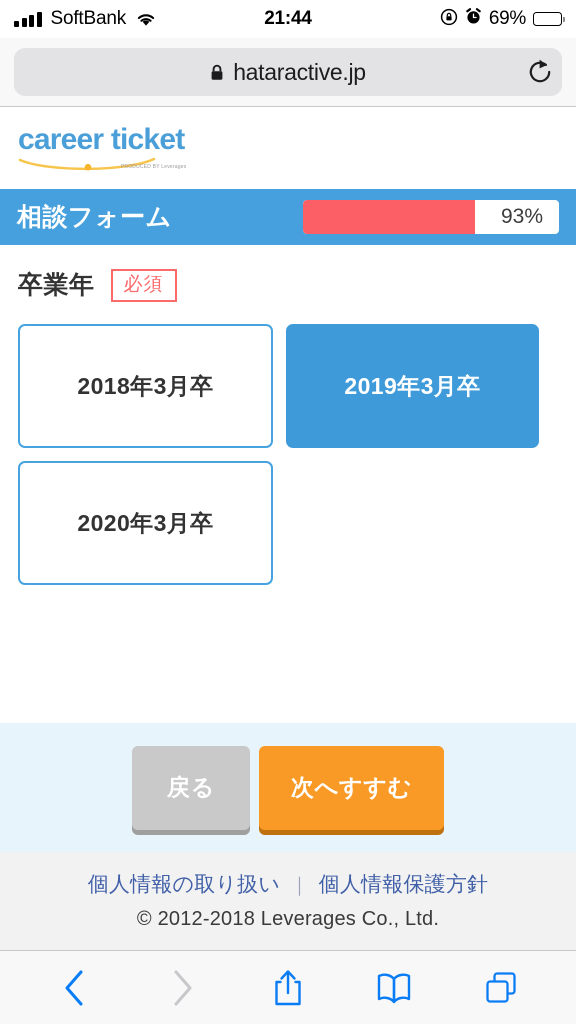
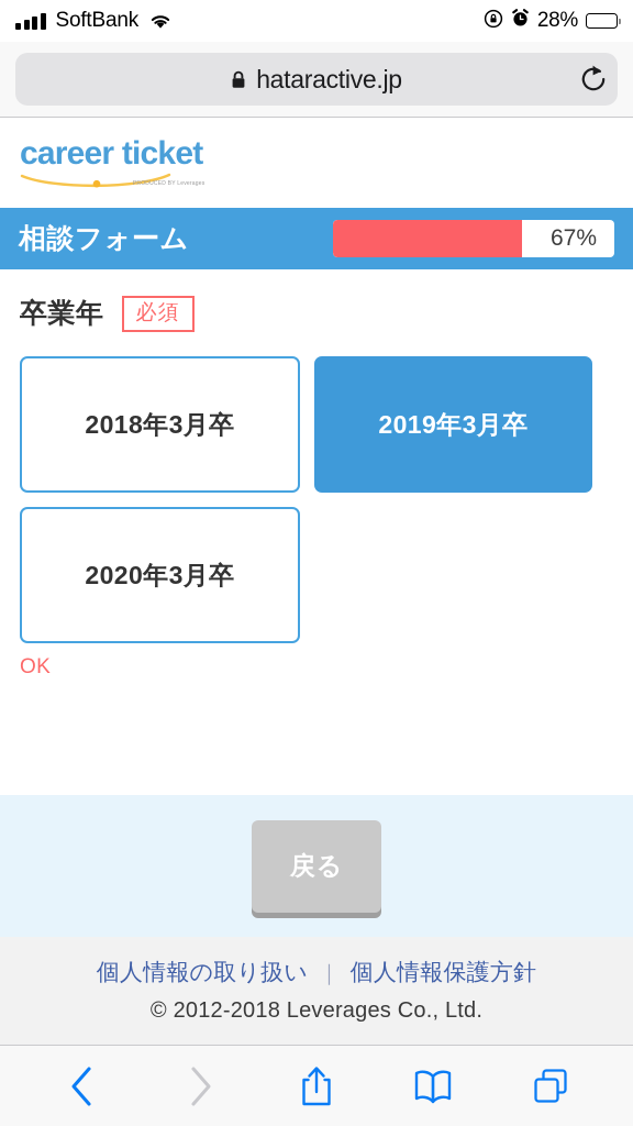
  SoftBank
- 21:44
- 69%
+ 28%
  hataractive.jp
  career ticket
  相談フォーム
- 93%
+ 67%
  卒業年
  必須
  2018年3月卒
  2019年3月卒
  2020年3月卒
+ OK
  戻る
- 次へすすむ
  個人情報の取り扱い
  ｜
  個人情報保護方針
  © 2012-2018 Leverages Co., Ltd.
